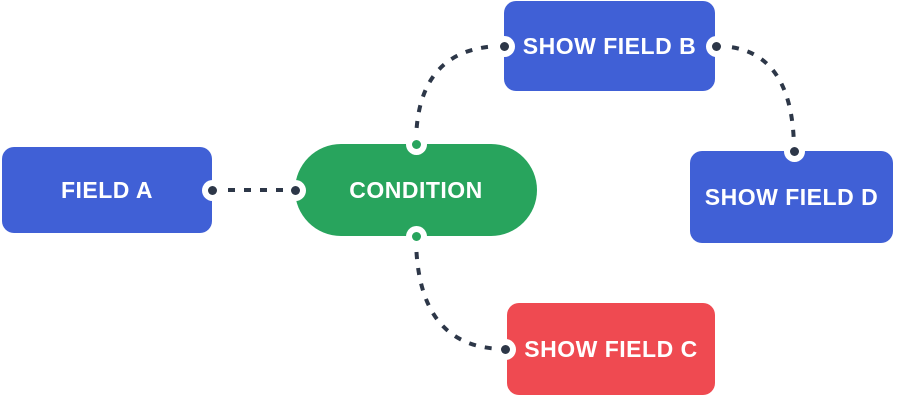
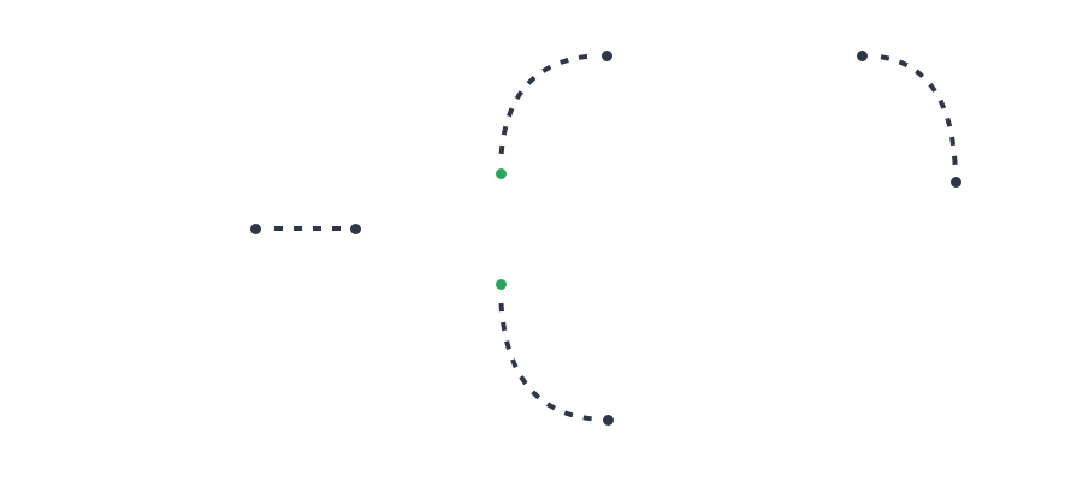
- FIELD A
- CONDITION
- SHOW FIELD B
- SHOW FIELD D
- SHOW FIELD C
